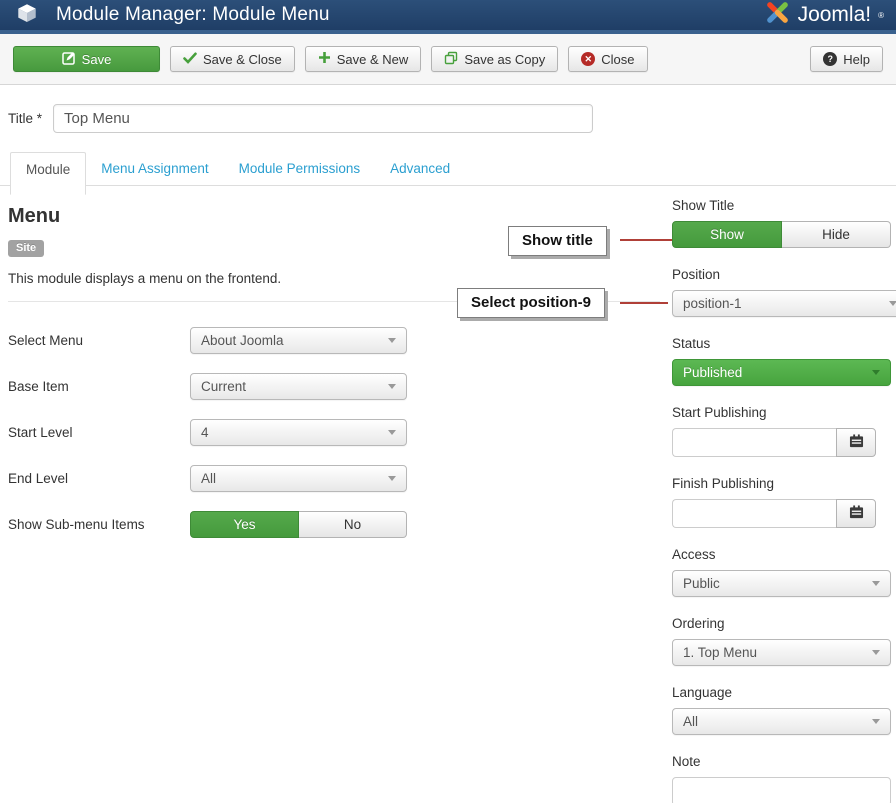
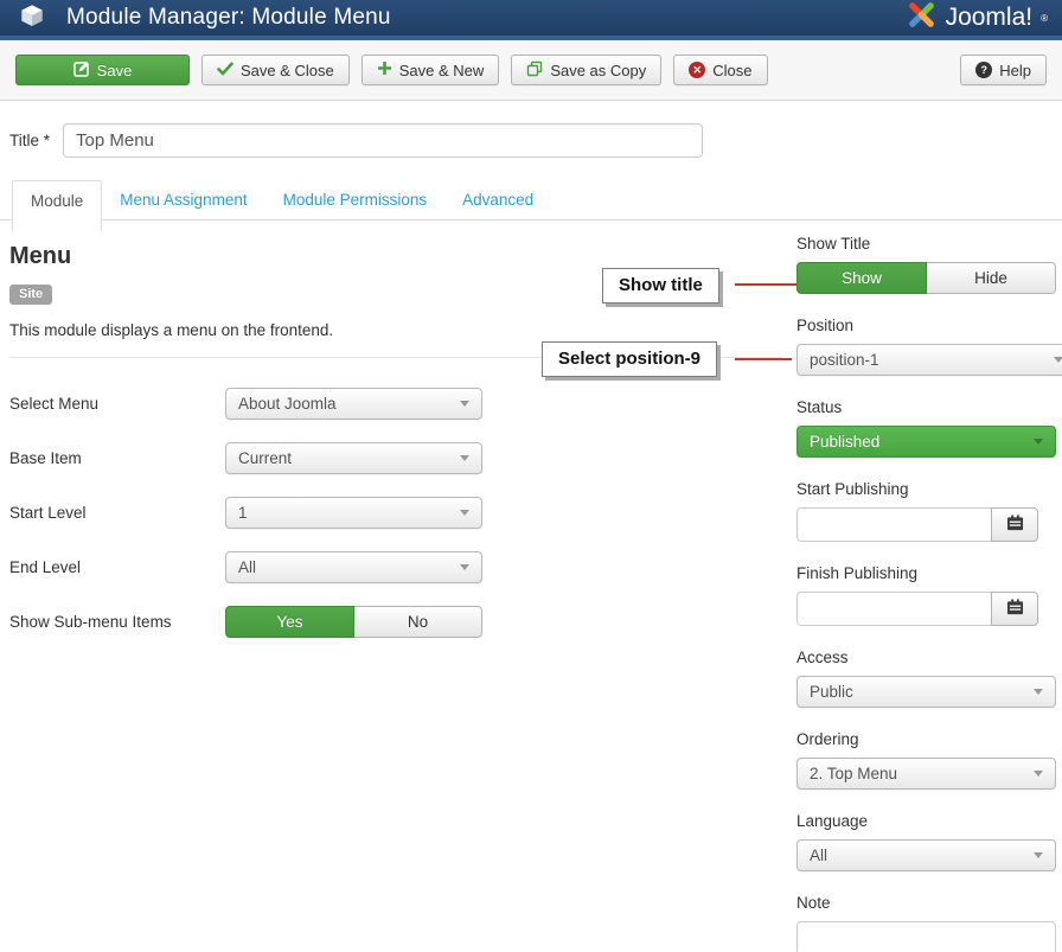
  Module Manager: Module Menu
  Joomla!
  ®
  Save
  Save & Close
  Save & New
  Save as Copy
  ✕
  Close
  ?
  Help
  Title *
  Top Menu
  Module
  Menu Assignment
  Module Permissions
  Advanced
  Menu
  Site
  This module displays a menu on the frontend.
  Select Menu
  About Joomla
  Base Item
  Current
  Start Level
- 4
+ 1
  End Level
  All
  Show Sub-menu Items
  Yes
  No
  Show Title
  Show
  Hide
  Position
  position-1
  Status
  Published
  Start Publishing
  Finish Publishing
  Access
  Public
  Ordering
- 1. Top Menu
+ 2. Top Menu
  Language
  All
  Note
  Show title
  Select position-9
